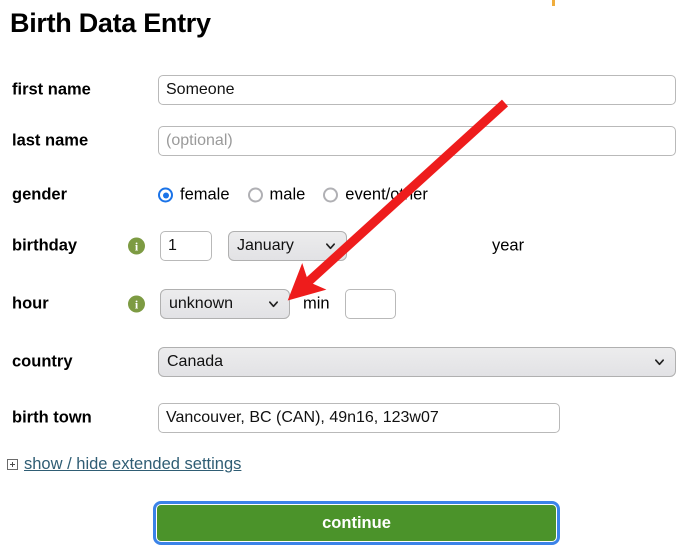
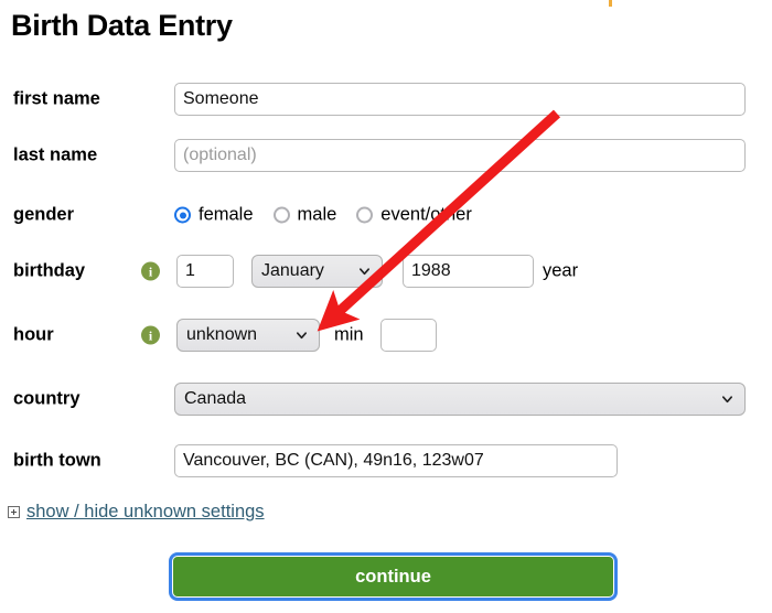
  Birth Data Entry
  first name
  Someone
  last name
  (optional)
  gender
  female
  male
  event/oer
  birthday
  i
  1
  January
+ 1988
  year
  hour
  i
  unknown
  min
  country
  Canada
  birth town
  Vancouver, BC (CAN), 49n16, 123w07
- show / hide extended settings
+ show / hide unknown settings
  continue
